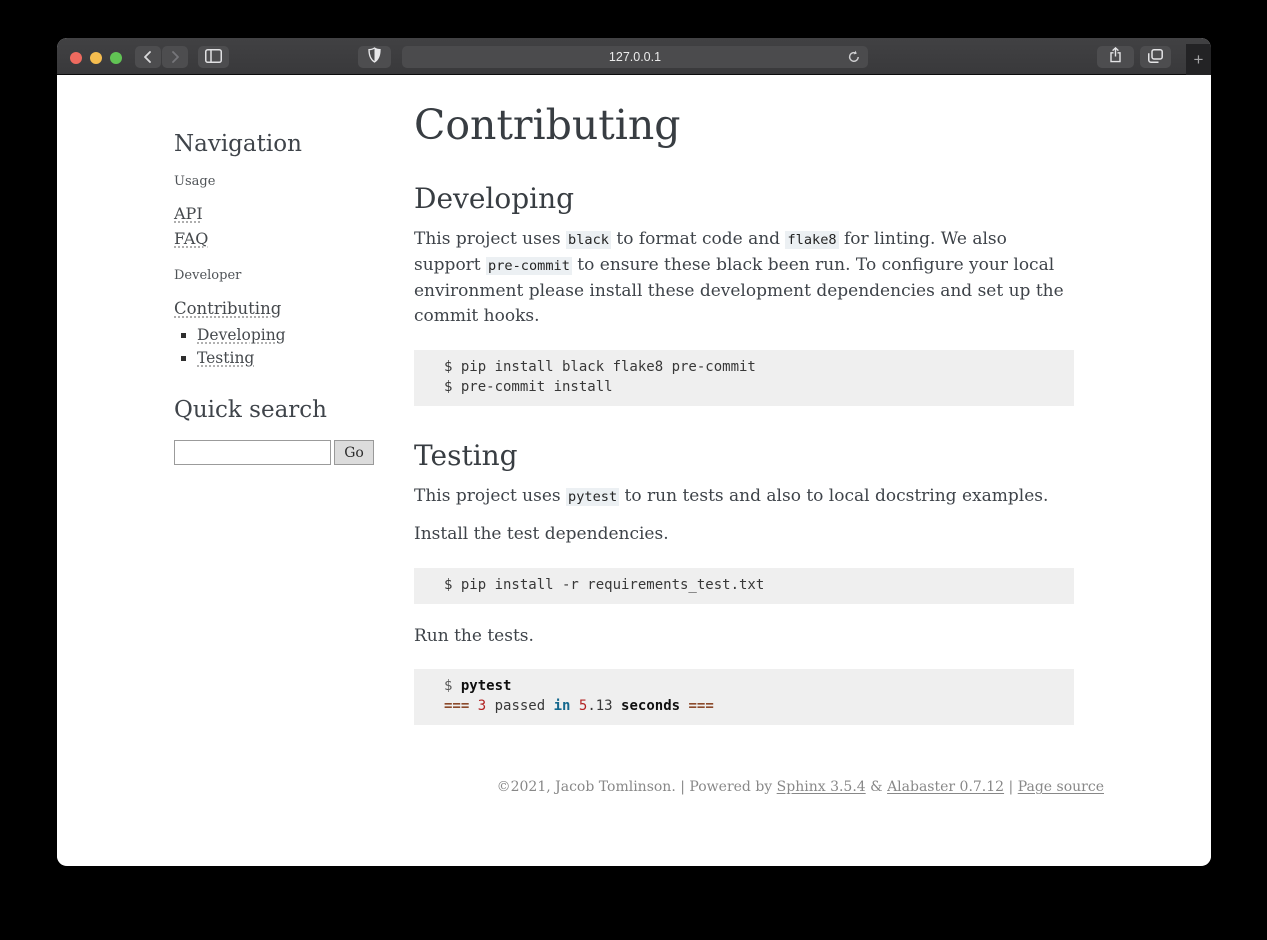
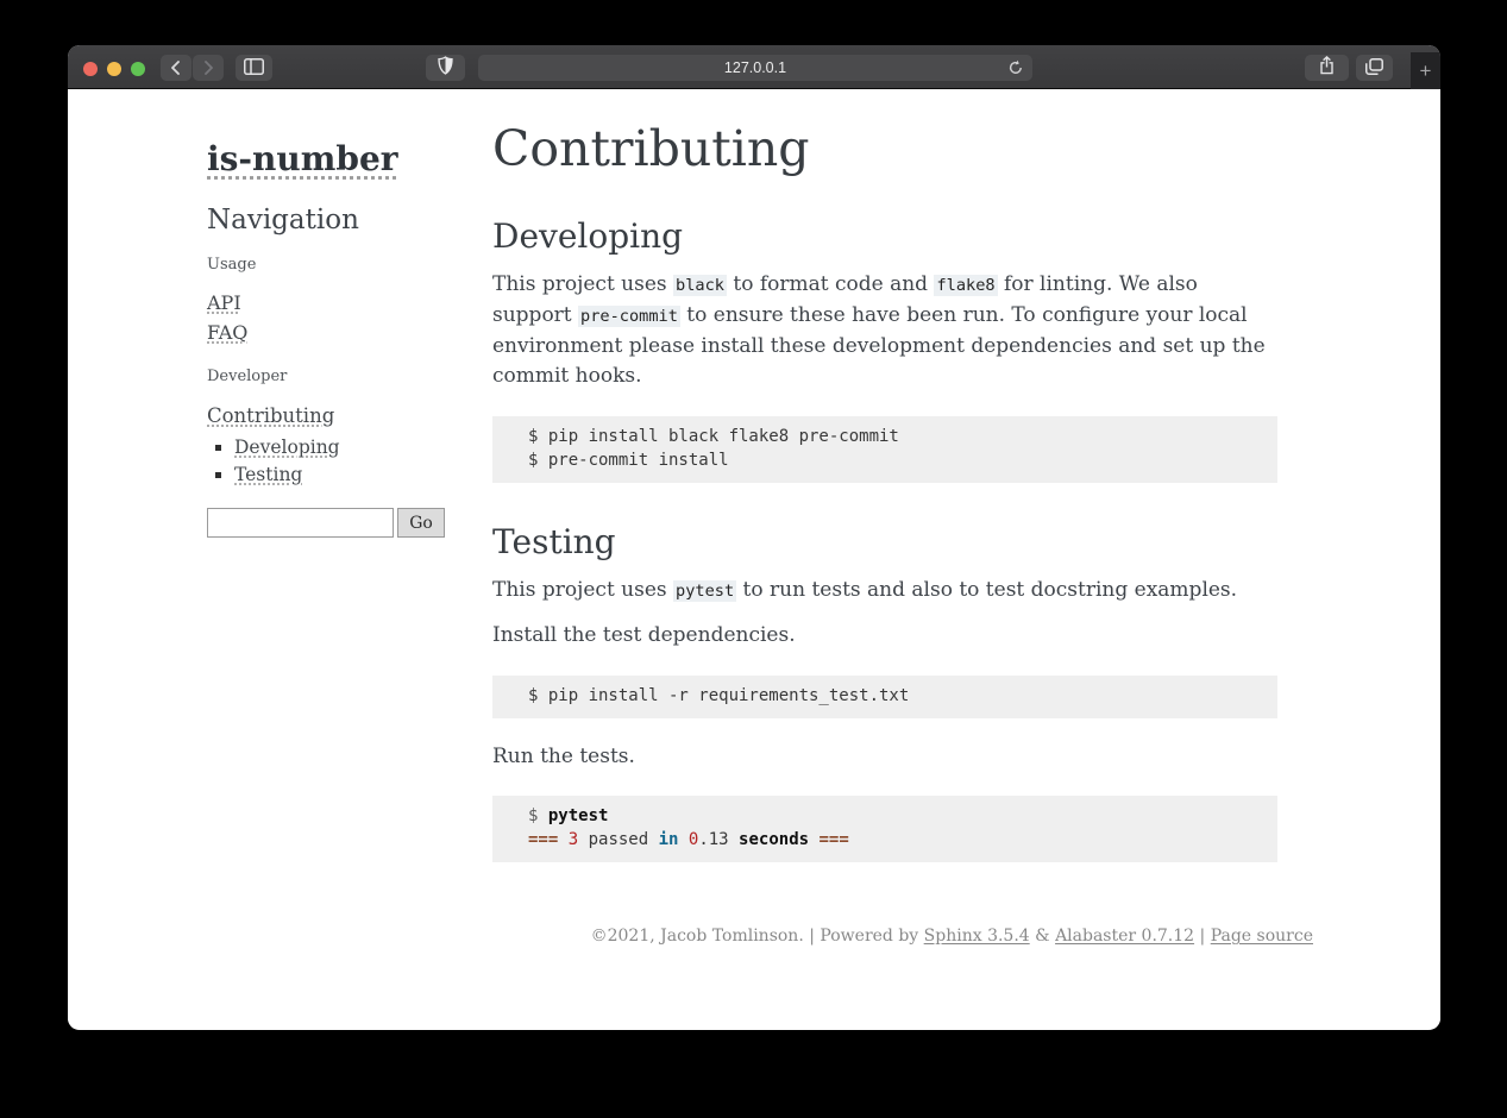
  127.0.0.1
  +
+ is-number
  Navigation
  Usage
  API
  FAQ
  Developer
  Contributing
  Developing
  Testing
- Quick search
  Go
  Contributing
  Developing
- This project uses black to format code and flake8 for linting. We also support pre-commit to ensure these black been run. To configure your local environment please install these development dependencies and set up the commit hooks.
+ This project uses black to format code and flake8 for linting. We also support pre-commit to ensure these have been run. To configure your local environment please install these development dependencies and set up the commit hooks.
  $ pip install black flake8 pre-commit
  $ pre-commit install
  Testing
- This project uses pytest to run tests and also to local docstring examples.
+ This project uses pytest to run tests and also to test docstring examples.
  Install the test dependencies.
  $ pip install -r requirements_test.txt
  Run the tests.
- $ pytest === 3 passed in 5.13 seconds ===
+ $ pytest === 3 passed in 0.13 seconds ===
  ©2021, Jacob Tomlinson. | Powered by Sphinx 3.5.4 & Alabaster 0.7.12 | Page source
